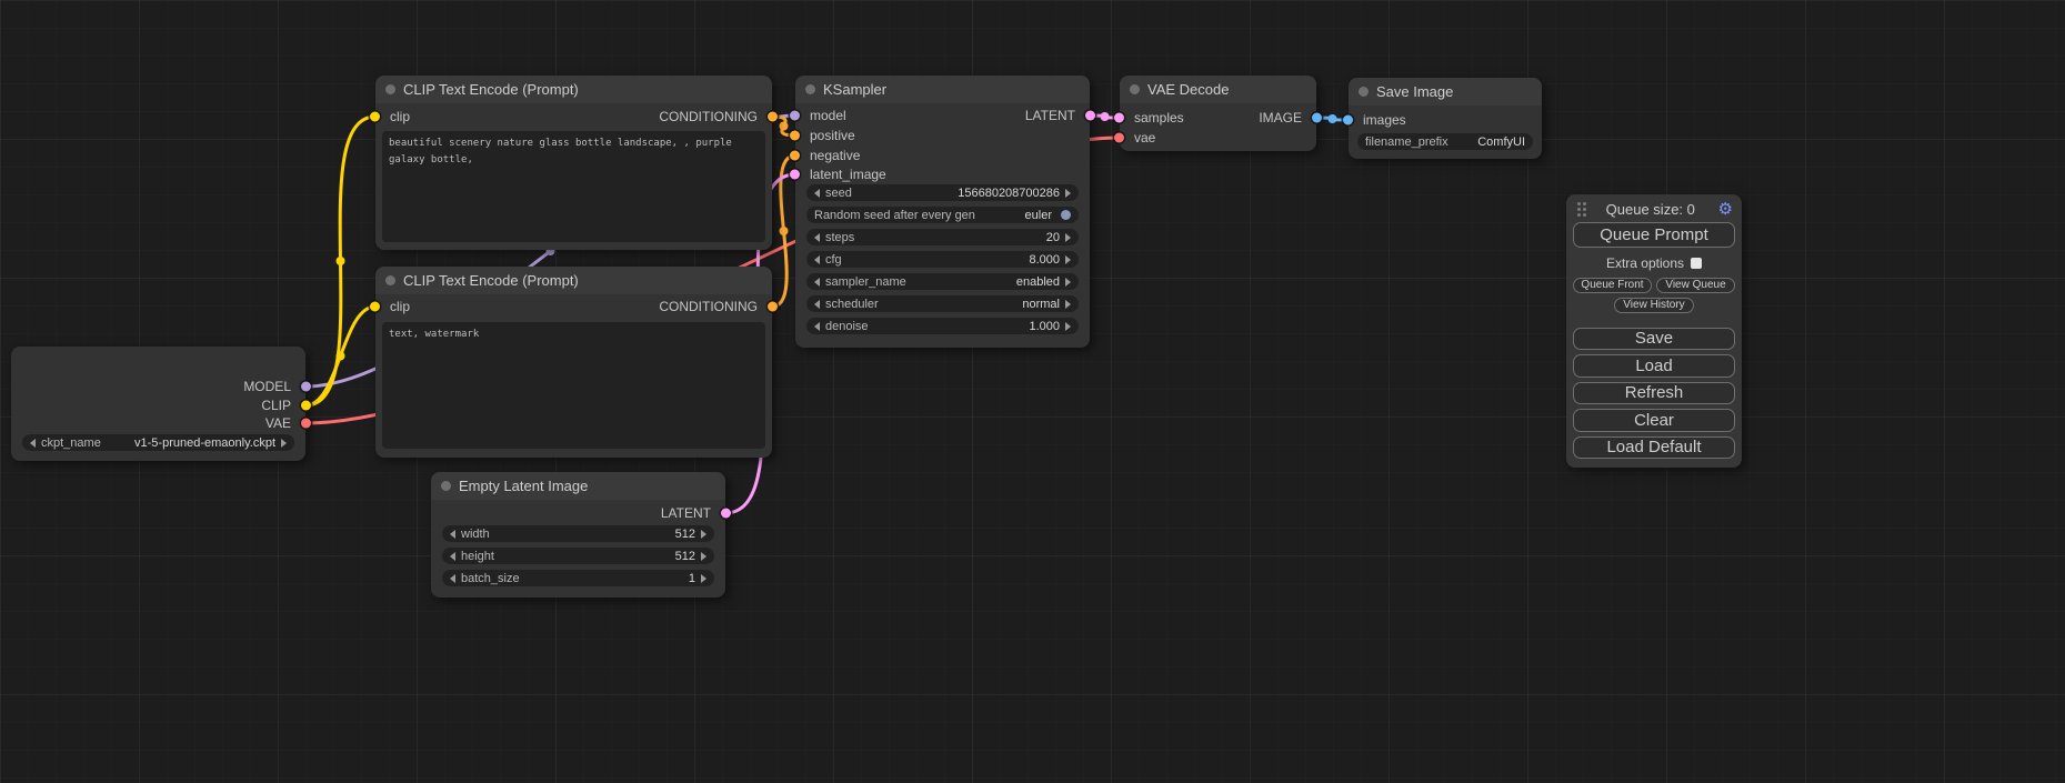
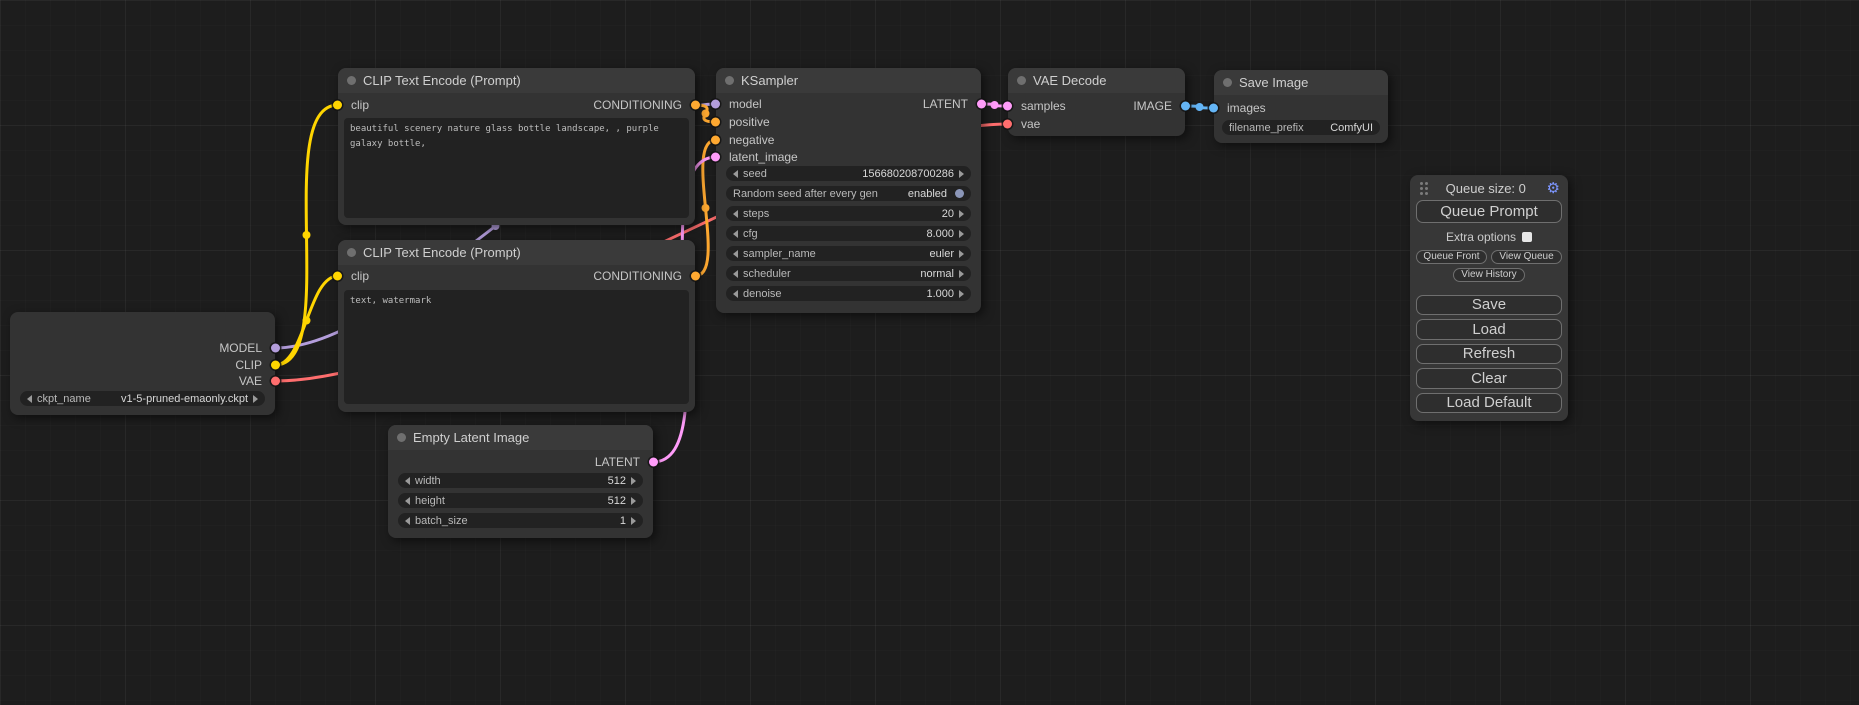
  MODEL
  CLIP
  VAE
  ckpt_name
  v1-5-pruned-emaonly.ckpt
  CLIP Text Encode (Prompt)
  clip
  CONDITIONING
  CLIP Text Encode (Prompt)
  clip
  CONDITIONING
  text, watermark
  KSampler
  model
  positive
  negative
  latent_image
  LATENT
  seed
  156680208700286
  Random seed after every gen
- euler
+ enabled
  steps
  20
  cfg
  8.000
  sampler_name
- enabled
+ euler
  scheduler
  normal
  denoise
  1.000
  VAE Decode
  samples
  vae
  IMAGE
  Save Image
  images
  filename_prefix
  ComfyUI
  Empty Latent Image
  LATENT
  width
  512
  height
  512
  batch_size
  1
  Queue size: 0
  ⚙
  Queue Prompt
  Extra options
  Queue Front
  View Queue
  View History
  Save
  Load
  Refresh
  Clear
  Load Default
